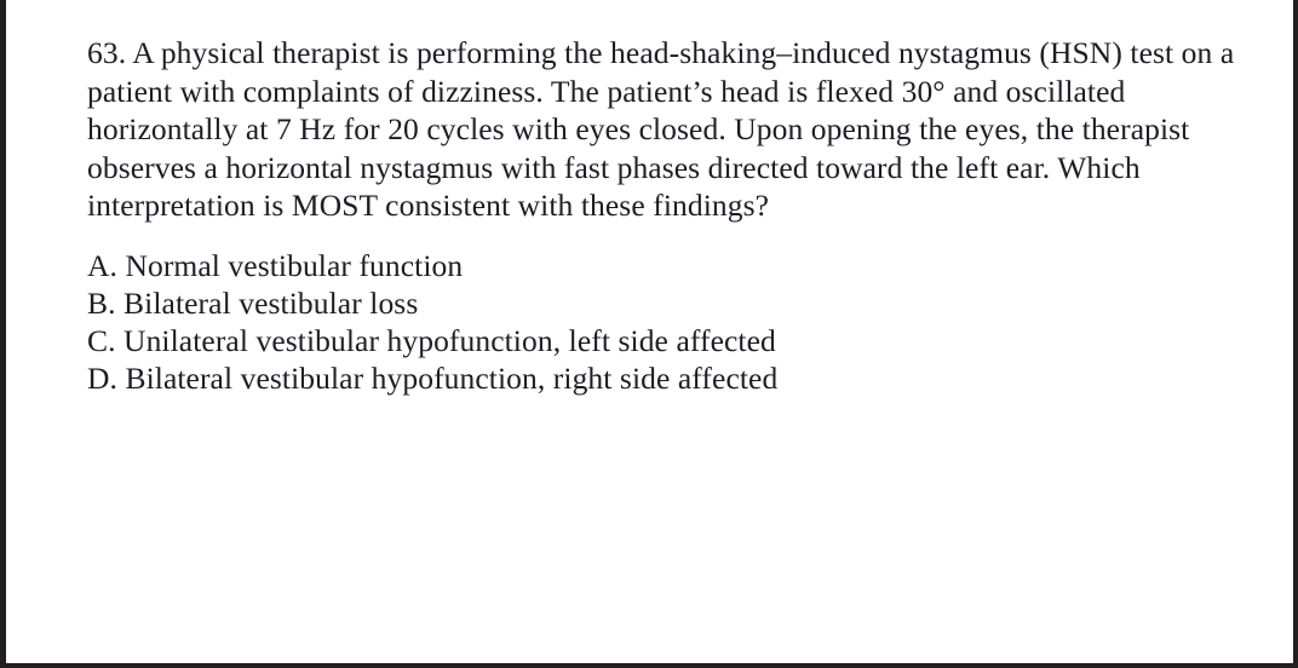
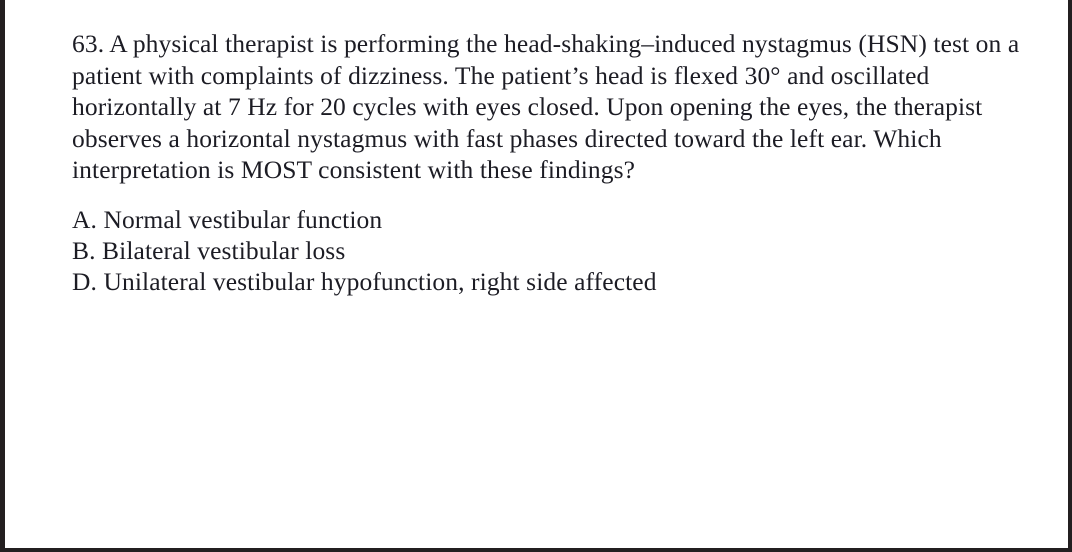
  63. A physical therapist is performing the head-shaking–induced nystagmus (HSN) test on a patient with complaints of dizziness. The patient’s head is flexed 30° and oscillated horizontally at 7 Hz for 20 cycles with eyes closed. Upon opening the eyes, the therapist observes a horizontal nystagmus with fast phases directed toward the left ear. Which interpretation is MOST consistent with these findings?
  A. Normal vestibular function
  B. Bilateral vestibular loss
- C. Unilateral vestibular hypofunction, left side affected
- D. Bilateral vestibular hypofunction, right side affected
+ D. Unilateral vestibular hypofunction, right side affected
